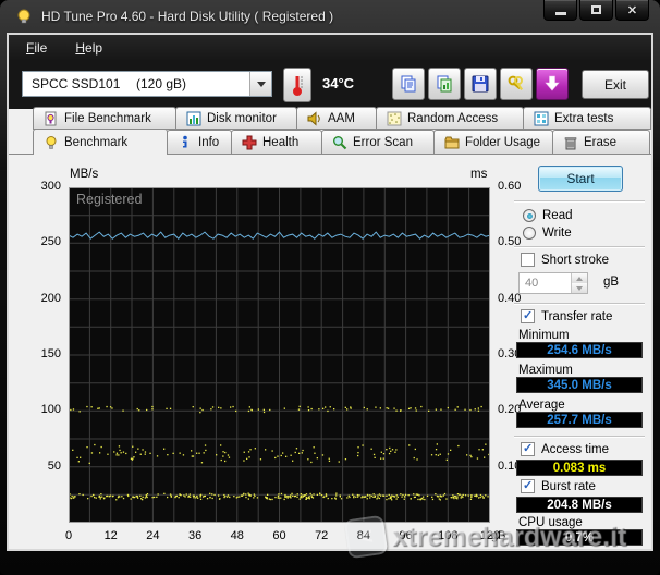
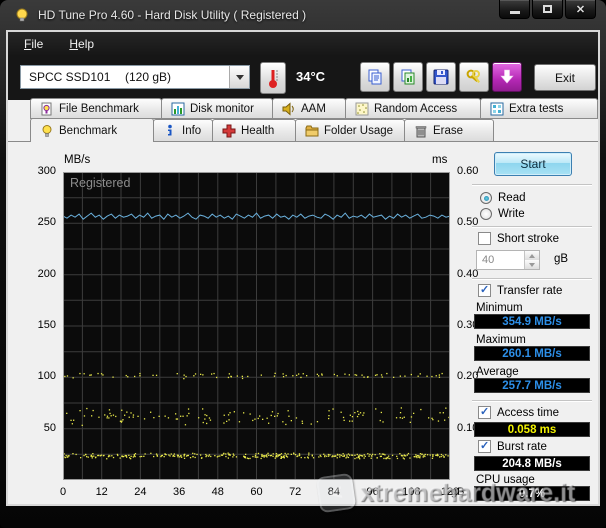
  HD Tune Pro 4.60 - Hard Disk Utility ( Registered )
  ✕
  File
  Help
  SPCC SSD101
  (120 gB)
  34°C
  Exit
  File Benchmark
  Disk monitor
  AAM
  Random Access
  Extra tests
  Benchmark
  Info
  Health
- Error Scan
  Folder Usage
  Erase
  MB/s
  ms
  Registered
  50
  100
  150
  200
  250
  300
  0.1
  0.20
  0.3
  0.40
  0.50
  0.60
  0
  12
  24
  36
  48
  60
  72
  84
  96
  108
  120
  gB
  Start
  Read
  Write
  Short stroke
  40
  gB
  Transfer rate
  Minimum
- 254.6 MB/s
+ 354.9 MB/s
  Maximum
- 345.0 MB/s
+ 260.1 MB/s
  Average
  257.7 MB/s
  Access time
- 0.083 ms
+ 0.058 ms
  Burst rate
  204.8 MB/s
  CPU usage
  0.7%
  xtremehardware.it
